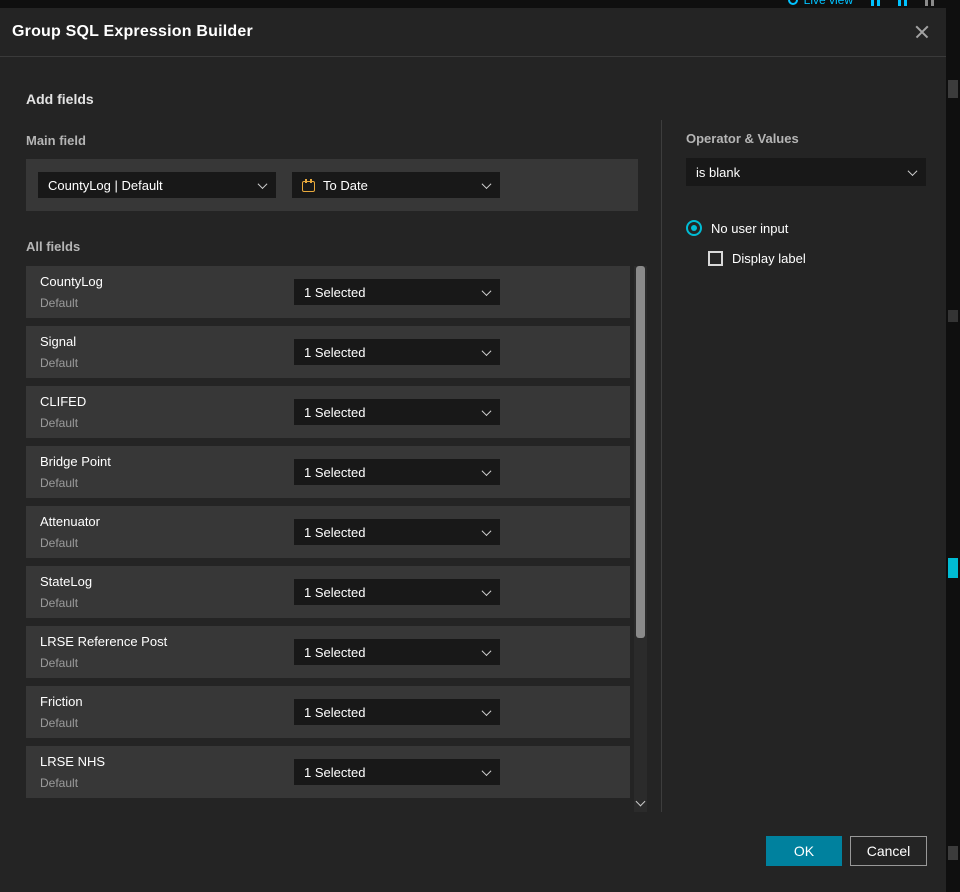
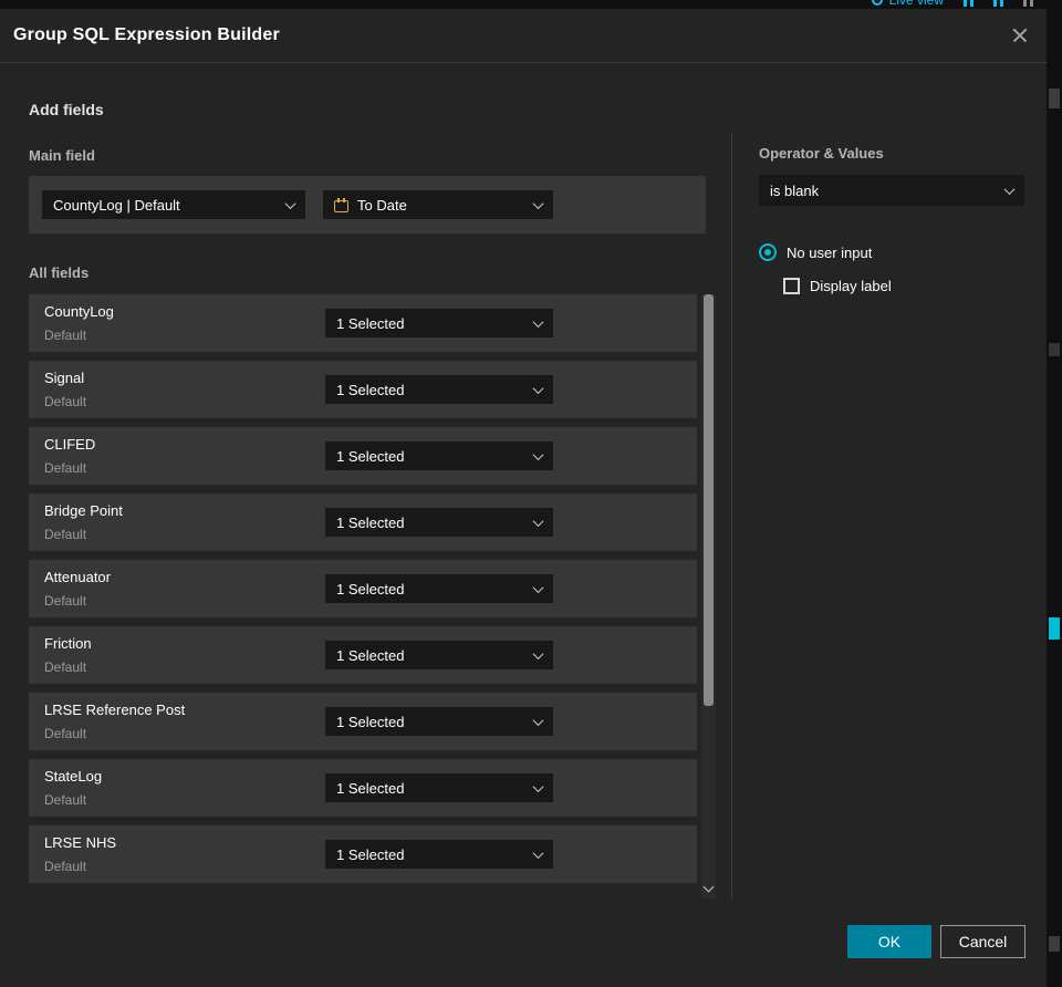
  Live view
  Group SQL Expression Builder
  Add fields
  Main field
  CountyLog | Default
  To Date
  All fields
  CountyLog
  Default
  1 Selected
  Signal
  Default
  1 Selected
  CLIFED
  Default
  1 Selected
  Bridge Point
  Default
  1 Selected
  Attenuator
  Default
  1 Selected
- StateLog
+ Friction
  Default
  1 Selected
  LRSE Reference Post
  Default
  1 Selected
- Friction
+ StateLog
  Default
  1 Selected
  LRSE NHS
  Default
  1 Selected
  Operator & Values
  is blank
  No user input
  Display label
  OK
  Cancel
